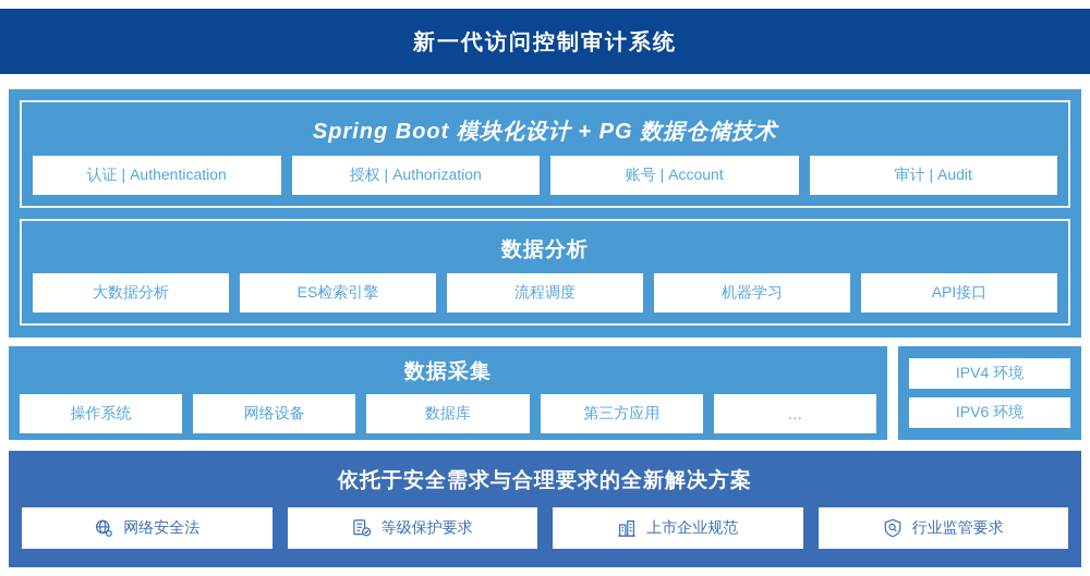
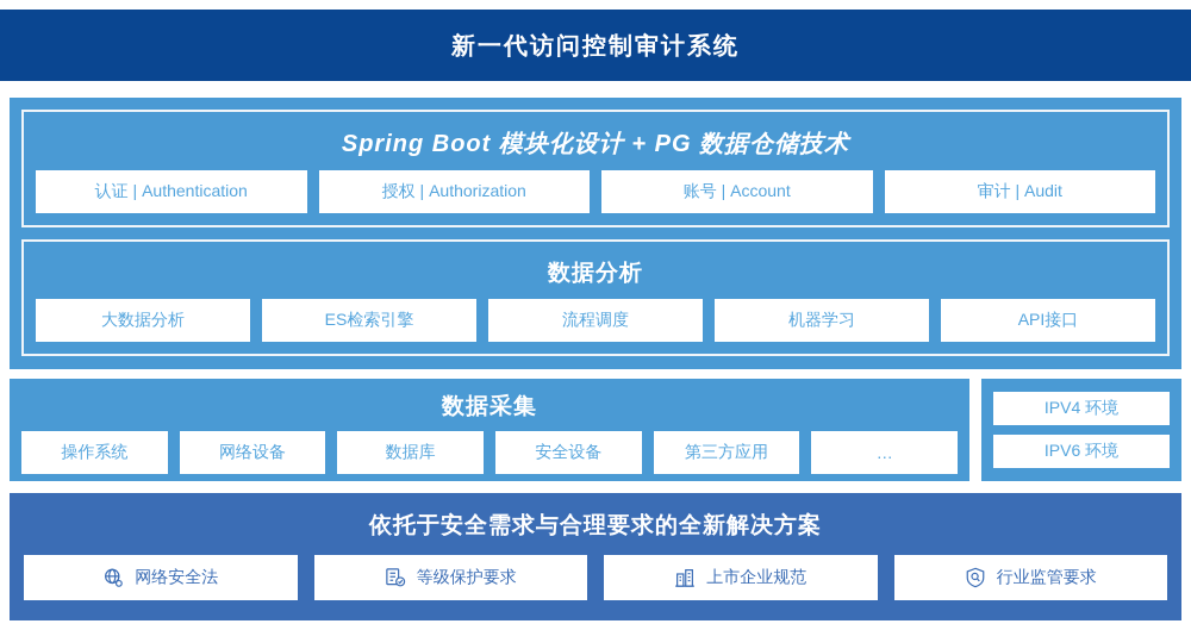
  新一代访问控制审计系统
  Spring Boot 模块化设计 + PG 数据仓储技术
  认证 | Authentication
  授权 | Authorization
  账号 | Account
  审计 | Audit
  数据分析
  大数据分析
  ES检索引擎
  流程调度
  机器学习
  API接口
  数据采集
  操作系统
  网络设备
  数据库
+ 安全设备
  第三方应用
  …
  IPV4 环境
  IPV6 环境
  依托于安全需求与合理要求的全新解决方案
  网络安全法
  等级保护要求
  上市企业规范
  行业监管要求
